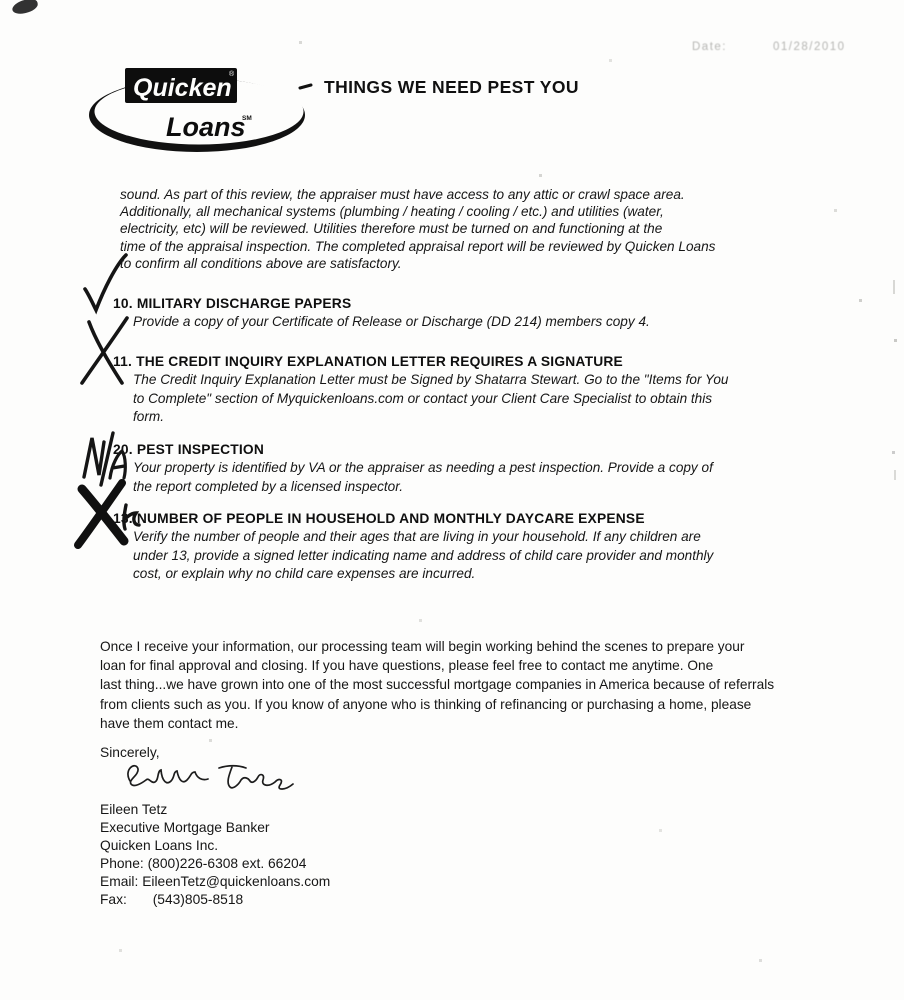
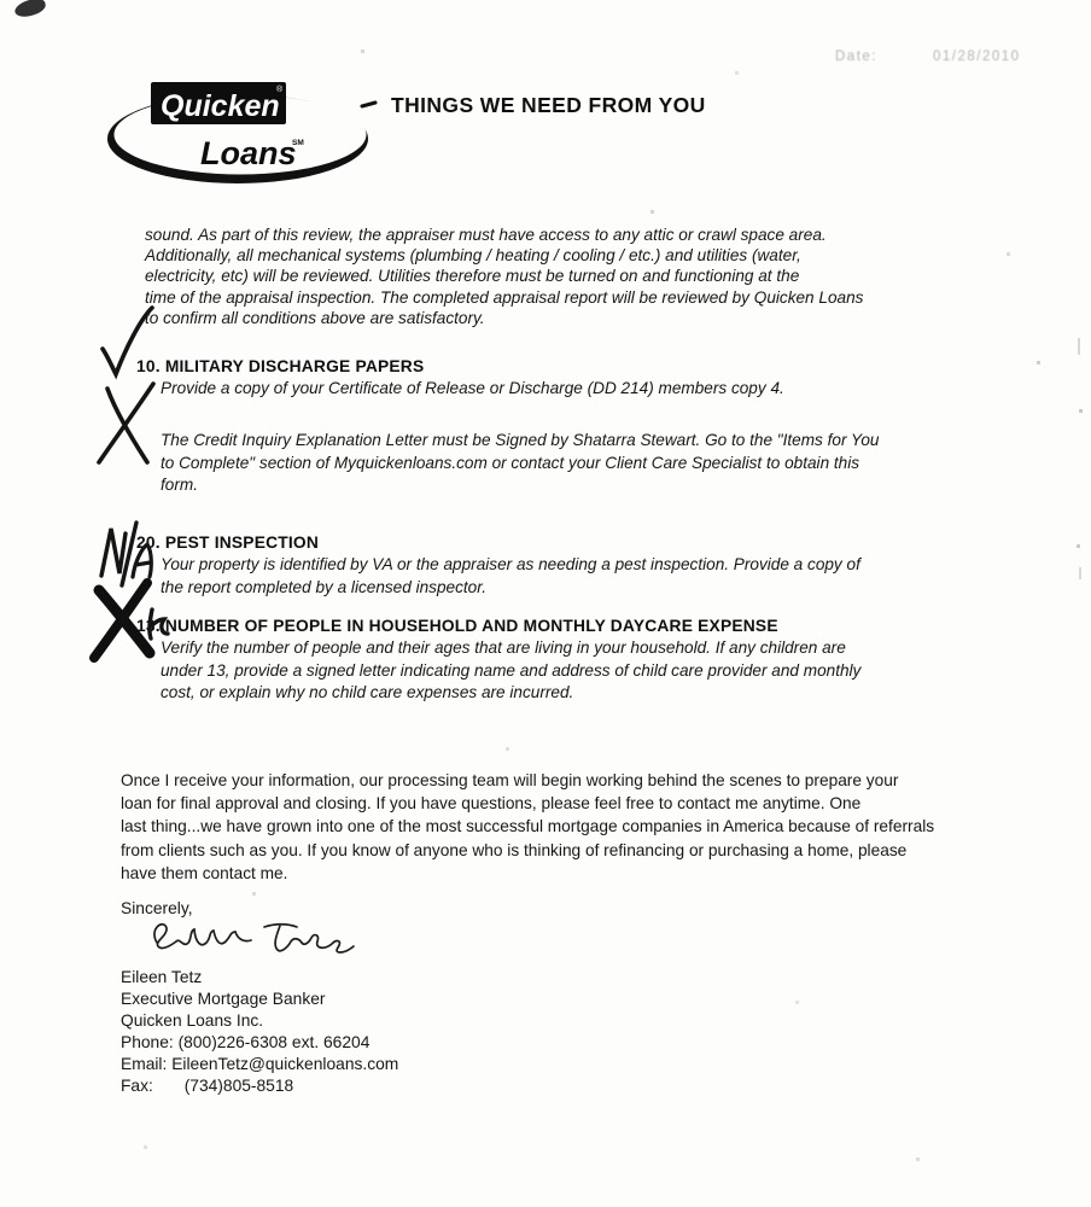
  Date: 01/28/2010
  Quicken
  Loans
- THINGS WE NEED PEST YOU
+ THINGS WE NEED FROM YOU
  sound. As part of this review, the appraiser must have access to any attic or crawl space area.
  Additionally, all mechanical systems (plumbing / heating / cooling / etc.) and utilities (water,
  electricity, etc) will be reviewed. Utilities therefore must be turned on and functioning at the
  time of the appraisal inspection. The completed appraisal report will be reviewed by Quicken Loans
  to confirm all conditions above are satisfactory.
  10. MILITARY DISCHARGE PAPERS
  Provide a copy of your Certificate of Release or Discharge (DD 214) members copy 4.
- 11. THE CREDIT INQUIRY EXPLANATION LETTER REQUIRES A SIGNATURE
  The Credit Inquiry Explanation Letter must be Signed by Shatarra Stewart. Go to the "Items for You
  to Complete" section of Myquickenloans.com or contact your Client Care Specialist to obtain this
  form.
  20. PEST INSPECTION
  Your property is identified by VA or the appraiser as needing a pest inspection. Provide a copy of
  the report completed by a licensed inspector.
  1. NUMBER OF PEOPLE IN HOUSEHOLD AND MONTHLY DAYCARE EXPENSE
  Verify the number of people and their ages that are living in your household. If any children are
  under 13, provide a signed letter indicating name and address of child care provider and monthly
  cost, or explain why no child care expenses are incurred.
  Once I receive your information, our processing team will begin working behind the scenes to prepare your
  loan for final approval and closing. If you have questions, please feel free to contact me anytime. One
  last thing...we have grown into one of the most successful mortgage companies in America because of referrals
  from clients such as you. If you know of anyone who is thinking of refinancing or purchasing a home, please
  have them contact me.
  Sincerely,
  Eileen Tetz
  Executive Mortgage Banker
  Quicken Loans Inc.
  Phone: (800)226-6308 ext. 66204
  Email: EileenTetz@quickenloans.com
- Fax: (543)805-8518
+ Fax: (734)805-8518
